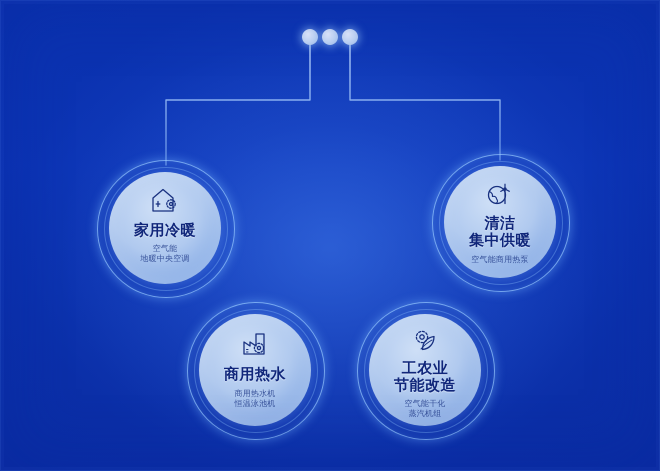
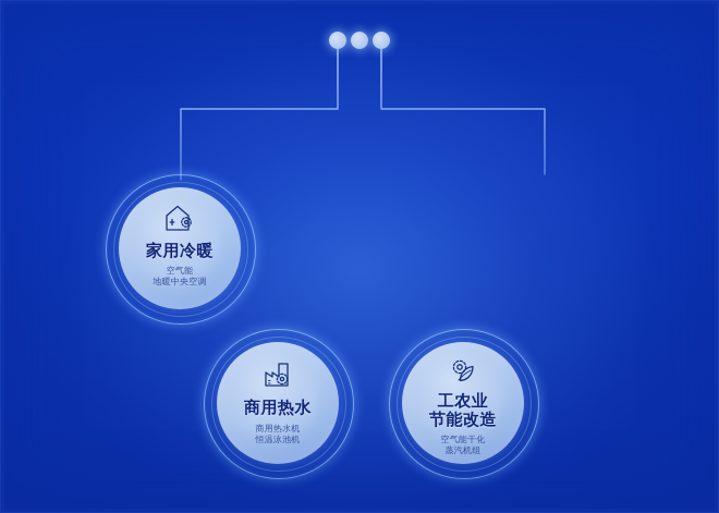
  家用冷暖
  空气能
  地暖中央空调
- 清洁
- 集中供暖
- 空气能商用热泵
  商用热水
  商用热水机
  恒温泳池机
  工农业
  节能改造
  空气能干化
  蒸汽机组
